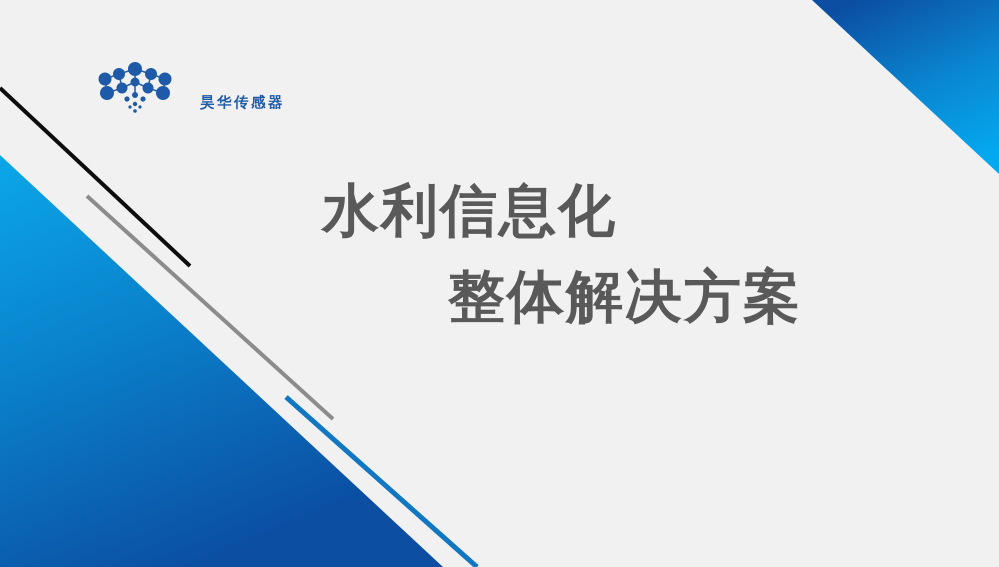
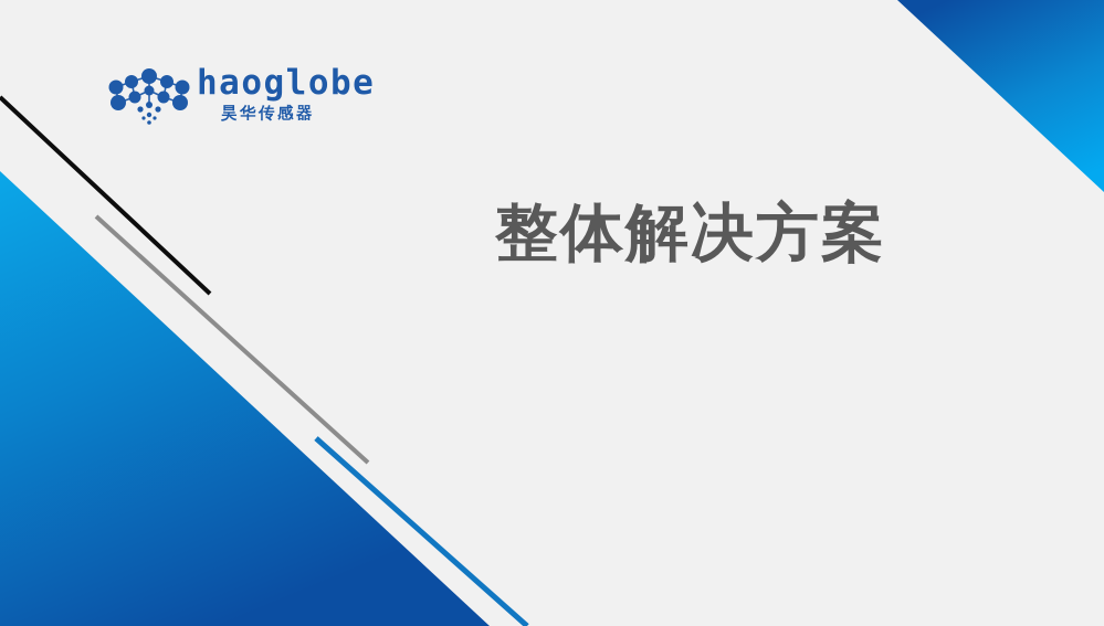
+ haoglobe
  昊华传感器
- 水利信息化
  整体解决方案
